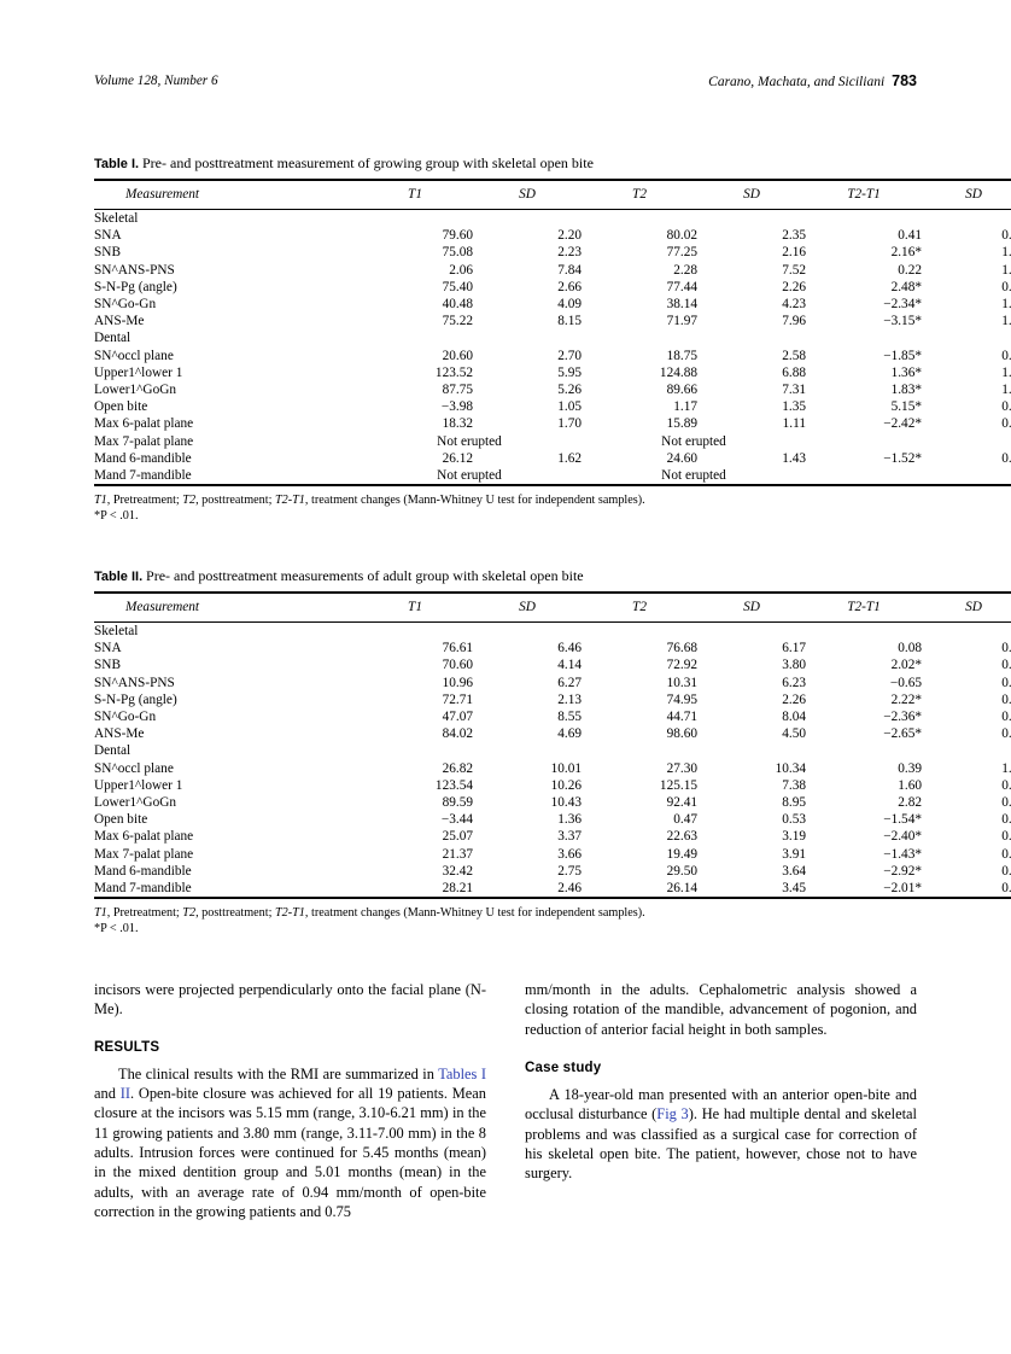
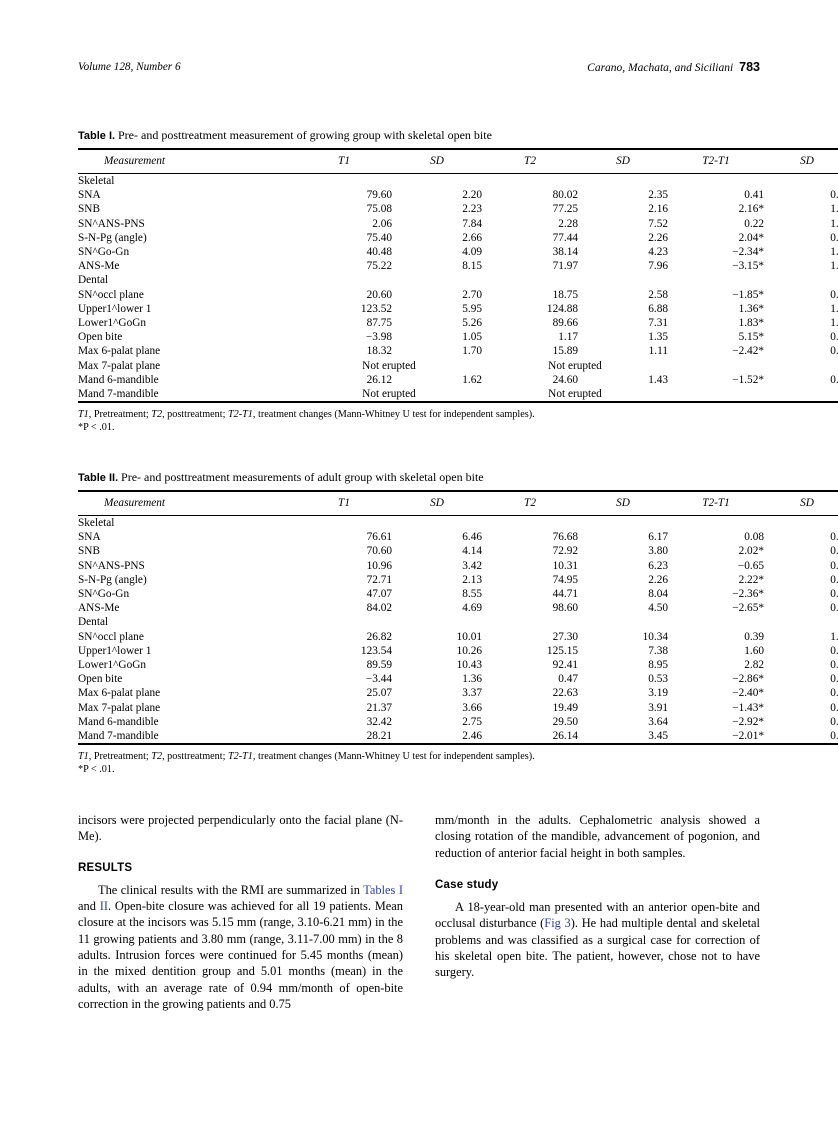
  Volume 128, Number 6
  Carano, Machata, and Siciliani 783
  Table I. Pre- and posttreatment measurement of growing group with skeletal open bite
  Measurement	T1	SD	T2	SD	T2-T1	SD
  Skeletal
  SNA	79.60	2.20	80.02	2.35	0.41	0.
  SNB	75.08	2.23	77.25	2.16	2.16*	1.
  SN^ANS-PNS	2.06	7.84	2.28	7.52	0.22	1.
- S-N-Pg (angle)	75.40	2.66	77.44	2.26	2.48*	0.
+ S-N-Pg (angle)	75.40	2.66	77.44	2.26	2.04*	0.
  SN^Go-Gn	40.48	4.09	38.14	4.23	−2.34*	1.
  ANS-Me	75.22	8.15	71.97	7.96	−3.15*	1.
  Dental
  SN^occl plane	20.60	2.70	18.75	2.58	−1.85*	0.
  Upper1^lower 1	123.52	5.95	124.88	6.88	1.36*	1.
  Lower1^GoGn	87.75	5.26	89.66	7.31	1.83*	1.
  Open bite	−3.98	1.05	1.17	1.35	5.15*	0.
  Max 6-palat plane	18.32	1.70	15.89	1.11	−2.42*	0.
  Max 7-palat plane	Not erupted	Not erupted
  Mand 6-mandible	26.12	1.62	24.60	1.43	−1.52*	0.
  Mand 7-mandible	Not erupted	Not erupted
  T1, Pretreatment; T2, posttreatment; T2-T1, treatment changes (Mann-Whitney U test for independent samples).
  *P < .01.
  Table II. Pre- and posttreatment measurements of adult group with skeletal open bite
  Measurement	T1	SD	T2	SD	T2-T1	SD
  Skeletal
  SNA	76.61	6.46	76.68	6.17	0.08	0.
  SNB	70.60	4.14	72.92	3.80	2.02*	0.
- SN^ANS-PNS	10.96	6.27	10.31	6.23	−0.65	0.
+ SN^ANS-PNS	10.96	3.42	10.31	6.23	−0.65	0.
  S-N-Pg (angle)	72.71	2.13	74.95	2.26	2.22*	0.
  SN^Go-Gn	47.07	8.55	44.71	8.04	−2.36*	0.
  ANS-Me	84.02	4.69	98.60	4.50	−2.65*	0.
  Dental
  SN^occl plane	26.82	10.01	27.30	10.34	0.39	1.
  Upper1^lower 1	123.54	10.26	125.15	7.38	1.60	0.
  Lower1^GoGn	89.59	10.43	92.41	8.95	2.82	0.
- Open bite	−3.44	1.36	0.47	0.53	−1.54*	0.
+ Open bite	−3.44	1.36	0.47	0.53	−2.86*	0.
  Max 6-palat plane	25.07	3.37	22.63	3.19	−2.40*	0.
  Max 7-palat plane	21.37	3.66	19.49	3.91	−1.43*	0.
  Mand 6-mandible	32.42	2.75	29.50	3.64	−2.92*	0.
  Mand 7-mandible	28.21	2.46	26.14	3.45	−2.01*	0.
  T1, Pretreatment; T2, posttreatment; T2-T1, treatment changes (Mann-Whitney U test for independent samples).
  *P < .01.
  incisors were projected perpendicularly onto the facial plane (N-Me).
  RESULTS
  The clinical results with the RMI are summarized in Tables I and II. Open-bite closure was achieved for all 19 patients. Mean closure at the incisors was 5.15 mm (range, 3.10-6.21 mm) in the 11 growing patients and 3.80 mm (range, 3.11-7.00 mm) in the 8 adults. Intrusion forces were continued for 5.45 months (mean) in the mixed dentition group and 5.01 months (mean) in the adults, with an average rate of 0.94 mm/month of open-bite correction in the growing patients and 0.75
  mm/month in the adults. Cephalometric analysis showed a closing rotation of the mandible, advancement of pogonion, and reduction of anterior facial height in both samples.
  Case study
  A 18-year-old man presented with an anterior open-bite and occlusal disturbance (Fig 3). He had multiple dental and skeletal problems and was classified as a surgical case for correction of his skeletal open bite. The patient, however, chose not to have surgery.
